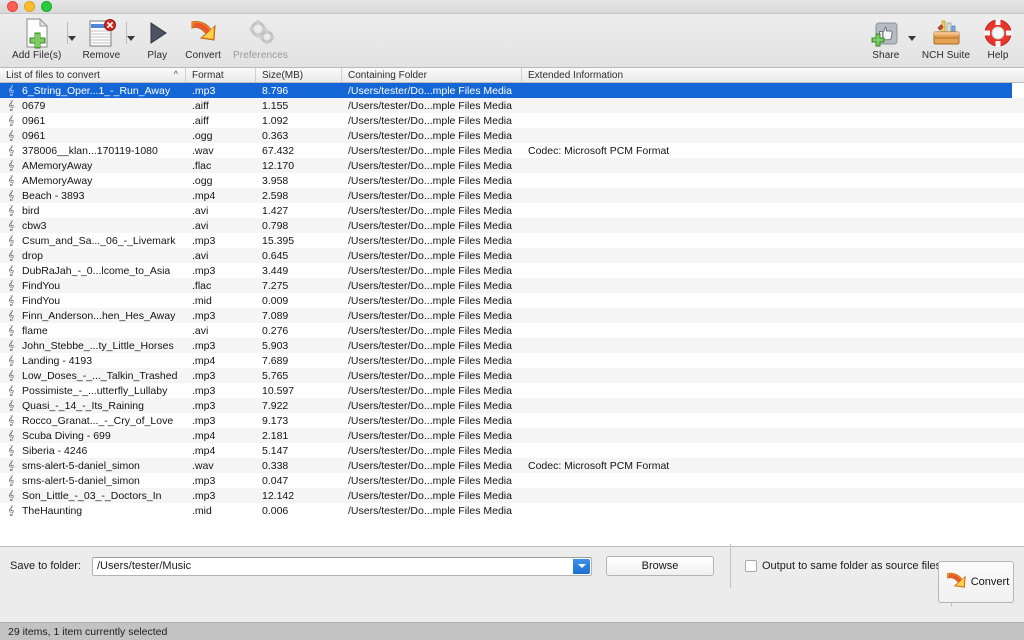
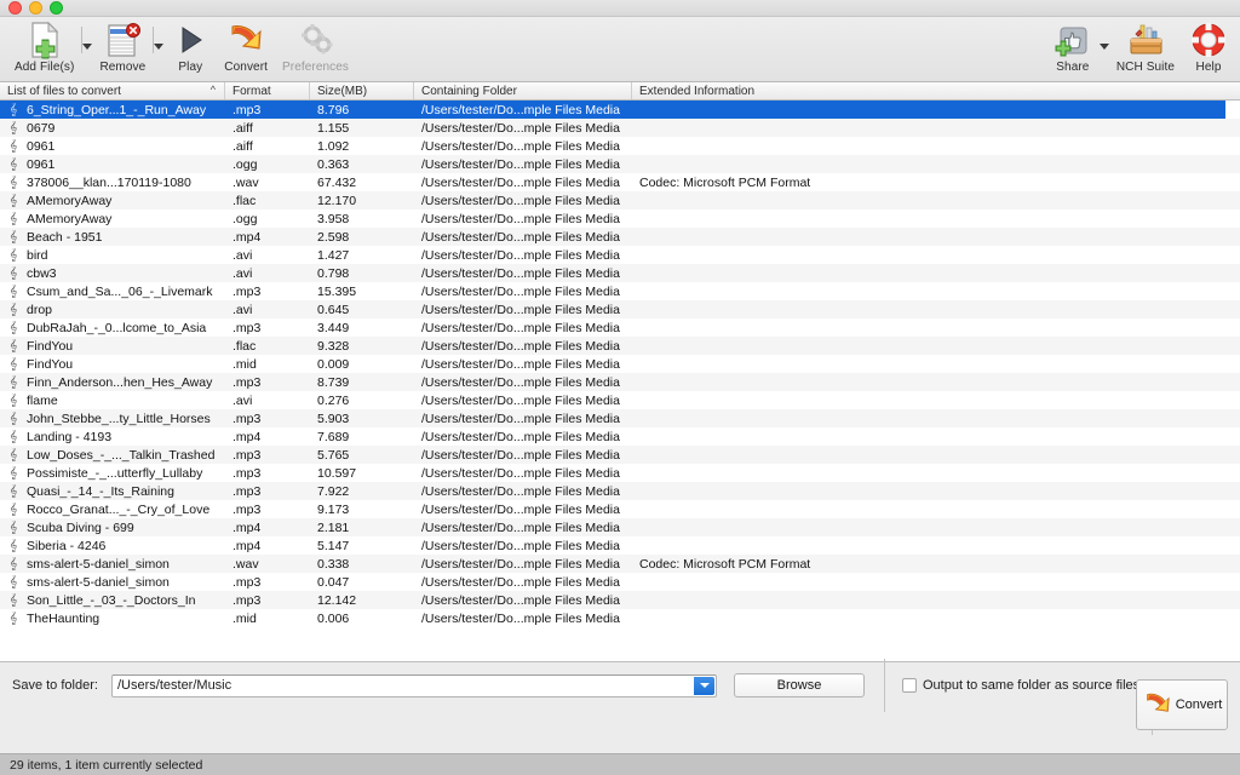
  Add File(s)
  Remove
  Play
  Convert
  Preferences
  Share
  NCH Suite
  Help
  List of files to convert
  ^
  Format
  Size(MB)
  Containing Folder
  Extended Information
  𝄞
  6_String_Oper...1_-_Run_Away
  .mp3
  8.796
  /Users/tester/Do...mple Files Media
  𝄞
  0679
  .aiff
  1.155
  /Users/tester/Do...mple Files Media
  𝄞
  0961
  .aiff
  1.092
  /Users/tester/Do...mple Files Media
  𝄞
  0961
  .ogg
  0.363
  /Users/tester/Do...mple Files Media
  𝄞
  378006__klan...170119-1080
  .wav
  67.432
  /Users/tester/Do...mple Files Media
  Codec: Microsoft PCM Format
  𝄞
  AMemoryAway
  .flac
  12.170
  /Users/tester/Do...mple Files Media
  𝄞
  AMemoryAway
  .ogg
  3.958
  /Users/tester/Do...mple Files Media
  𝄞
- Beach - 3893
+ Beach - 1951
  .mp4
  2.598
  /Users/tester/Do...mple Files Media
  𝄞
  bird
  .avi
  1.427
  /Users/tester/Do...mple Files Media
  𝄞
  cbw3
  .avi
  0.798
  /Users/tester/Do...mple Files Media
  𝄞
  Csum_and_Sa..._06_-_Livemark
  .mp3
  15.395
  /Users/tester/Do...mple Files Media
  𝄞
  drop
  .avi
  0.645
  /Users/tester/Do...mple Files Media
  𝄞
  DubRaJah_-_0...lcome_to_Asia
  .mp3
  3.449
  /Users/tester/Do...mple Files Media
  𝄞
  FindYou
  .flac
- 7.275
+ 9.328
  /Users/tester/Do...mple Files Media
  𝄞
  FindYou
  .mid
  0.009
  /Users/tester/Do...mple Files Media
  𝄞
  Finn_Anderson...hen_Hes_Away
  .mp3
- 7.089
+ 8.739
  /Users/tester/Do...mple Files Media
  𝄞
  flame
  .avi
  0.276
  /Users/tester/Do...mple Files Media
  𝄞
  John_Stebbe_...ty_Little_Horses
  .mp3
  5.903
  /Users/tester/Do...mple Files Media
  𝄞
  Landing - 4193
  .mp4
  7.689
  /Users/tester/Do...mple Files Media
  𝄞
  Low_Doses_-_..._Talkin_Trashed
  .mp3
  5.765
  /Users/tester/Do...mple Files Media
  𝄞
  Possimiste_-_...utterfly_Lullaby
  .mp3
  10.597
  /Users/tester/Do...mple Files Media
  𝄞
  Quasi_-_14_-_Its_Raining
  .mp3
  7.922
  /Users/tester/Do...mple Files Media
  𝄞
  Rocco_Granat..._-_Cry_of_Love
  .mp3
  9.173
  /Users/tester/Do...mple Files Media
  𝄞
  Scuba Diving - 699
  .mp4
  2.181
  /Users/tester/Do...mple Files Media
  𝄞
  Siberia - 4246
  .mp4
  5.147
  /Users/tester/Do...mple Files Media
  𝄞
  sms-alert-5-daniel_simon
  .wav
  0.338
  /Users/tester/Do...mple Files Media
  Codec: Microsoft PCM Format
  𝄞
  sms-alert-5-daniel_simon
  .mp3
  0.047
  /Users/tester/Do...mple Files Media
  𝄞
  Son_Little_-_03_-_Doctors_In
  .mp3
  12.142
  /Users/tester/Do...mple Files Media
  𝄞
  TheHaunting
  .mid
  0.006
  /Users/tester/Do...mple Files Media
  Save to folder:
  /Users/tester/Music
  Browse
  Output to same folder as source file
  Convert
  29 items, 1 item currently selected
